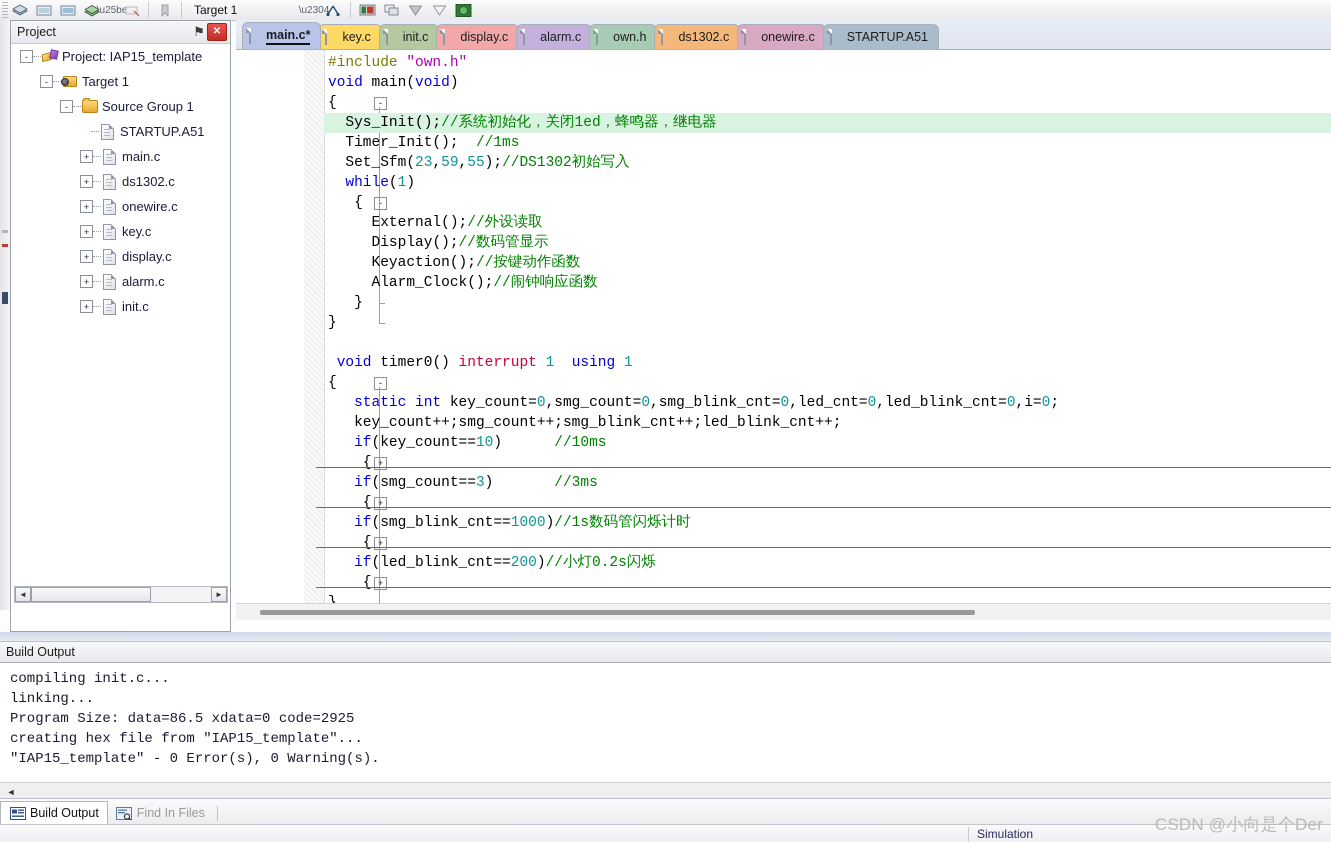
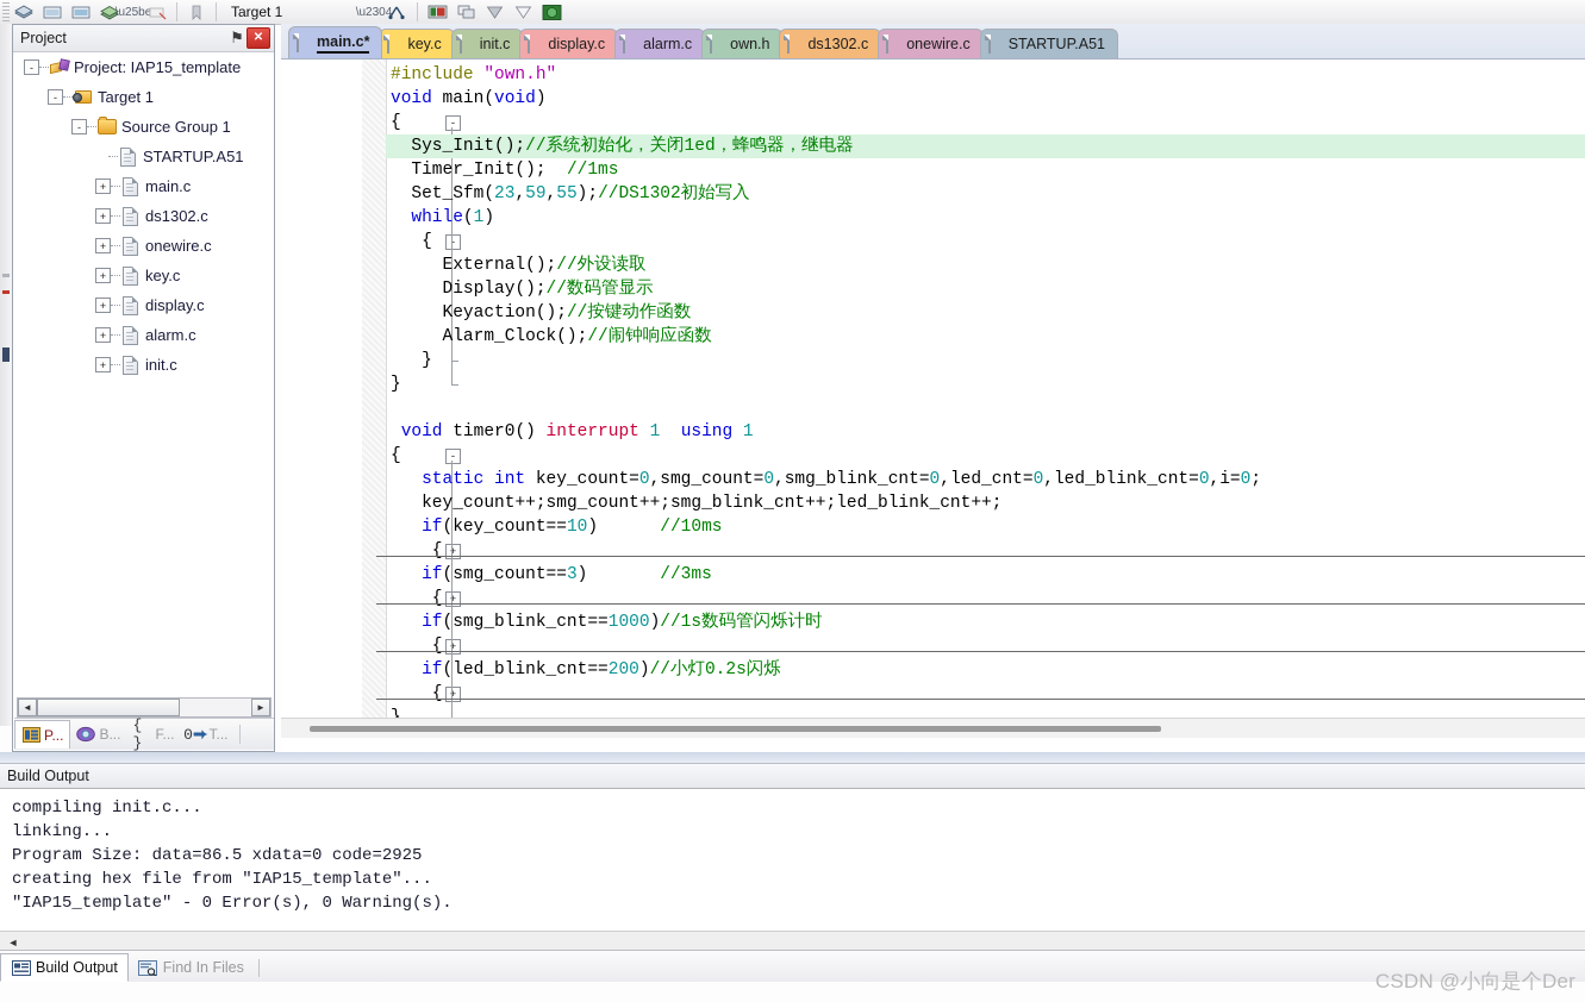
  \u25b
  Target 1
  \u230
  Project
  ⚑
  ✕
  -
  Project: IAP15_template
  -
  Target 1
  -
  Source Group 1
  STARTUP.A51
  +
  main.c
  +
  ds1302.c
  +
  onewire.c
  +
  key.c
  +
  display.c
  +
  alarm.c
  +
  init.c
  ◄
  ►
+ P...
+ B...
+ { }
+ F...
+ 0⮕
+ T...
  main.c*
  key.c
  init.c
  display.c
  alarm.c
  own.h
  ds1302.c
  onewire.c
  STARTUP.A51
  -
  -
  -
  +
  +
  +
  +
  #include "own.h"
  void main(void)
  {
  Sys_Init();//系统初始化，关闭1ed，蜂鸣器，继电器
  Timer_Init(); //1ms
  Set_Sfm(23,59,55);//DS1302初始写入
  while(1)
  {
  External();//外设读取
  Display();//数码管显示
  Keyaction();//按键动作函数
  Alarm_Clock();//闹钟响应函数
  }
  }
  void timer0() interrupt 1 using 1
  {
  static int key_count=0,smg_count=0,smg_blink_cnt=0,led_cnt=0,led_blink_cnt=0,i=0;
  key_count++;smg_count++;smg_blink_cnt++;led_blink_cnt++;
  if(key_count==10) //10ms
  {
  if(smg_count==3) //3ms
  {
  if(smg_blink_cnt==1000)//1s数码管闪烁计时
  {
  if(led_blink_cnt==200)//小灯0.2s闪烁
  {
  Build Output
  compiling init.c...
  linking...
  Program Size: data=86.5 xdata=0 code=2925
  creating hex file from "IAP15_template"...
  "IAP15_template" - 0 Error(s), 0 Warning(s).
  ◄
  Build Output
  Find In Files
- Simulation
  CSDN @小向是个Der
